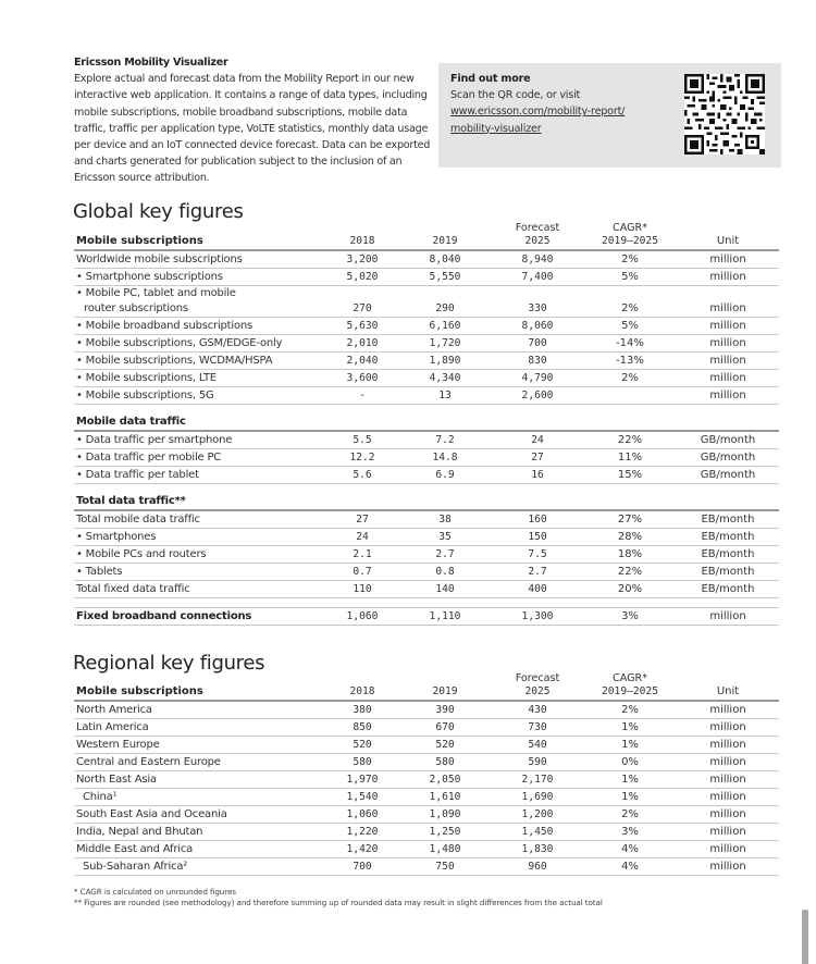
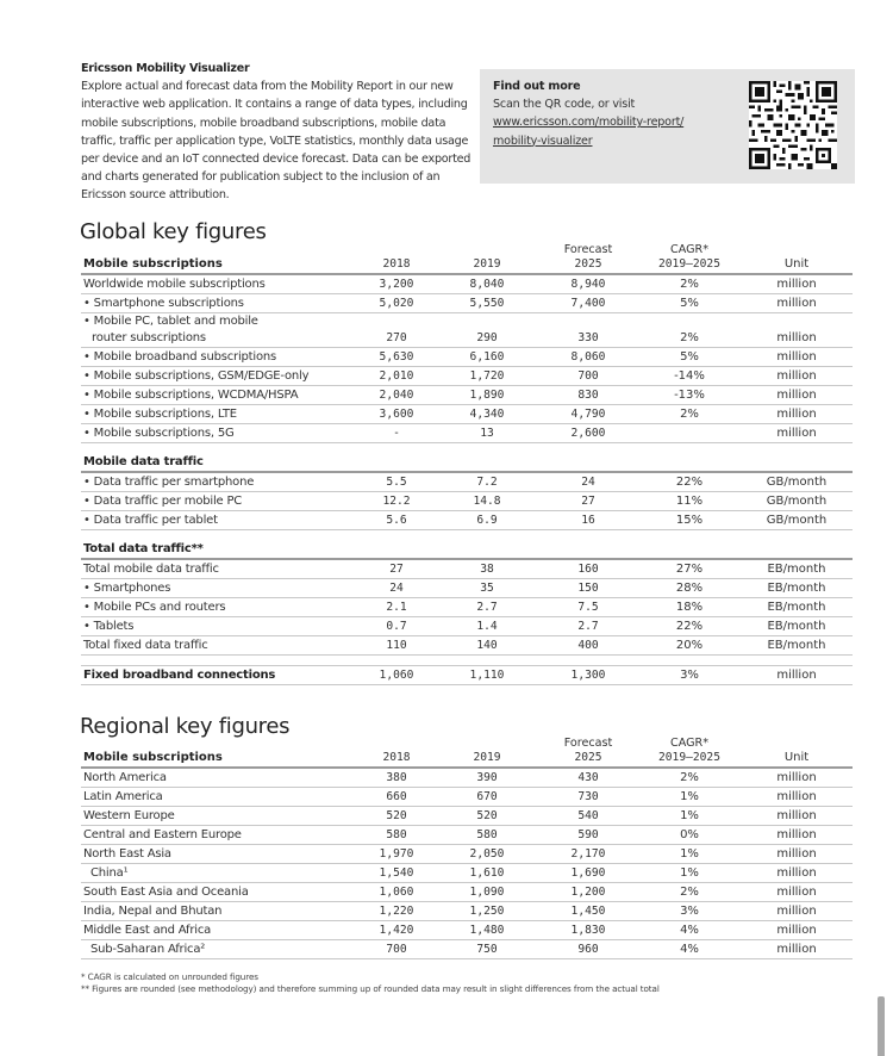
  Ericsson Mobility Visualizer
  Explore actual and forecast data from the Mobility Report in our new interactive web application. It contains a range of data types, including mobile subscriptions, mobile broadband subscriptions, mobile data traffic, traffic per application type, VoLTE statistics, monthly data usage per device and an IoT connected device forecast. Data can be exported and charts generated for publication subject to the inclusion of an Ericsson source attribution.
  Find out more
  Scan the QR code, or visit
  www.ericsson.com/mobility-report/
  mobility-visualizer
  Global key figures
  Mobile subscriptions	2018	2019	Forecast2025	CAGR*2019–2025	Unit
  Worldwide mobile subscriptions	3,200	8,040	8,940	2%	million
  • Smartphone subscriptions	5,020	5,550	7,400	5%	million
  • Mobile PC, tablet and mobilerouter subscriptions	270	290	330	2%	million
  • Mobile broadband subscriptions	5,630	6,160	8,060	5%	million
  • Mobile subscriptions, GSM/EDGE-only	2,010	1,720	700	-14%	million
  • Mobile subscriptions, WCDMA/HSPA	2,040	1,890	830	-13%	million
  • Mobile subscriptions, LTE	3,600	4,340	4,790	2%	million
  • Mobile subscriptions, 5G	-	13	2,600		million
  Mobile data traffic
  • Data traffic per smartphone	5.5	7.2	24	22%	GB/month
  • Data traffic per mobile PC	12.2	14.8	27	11%	GB/month
  • Data traffic per tablet	5.6	6.9	16	15%	GB/month
  Total data traffic**
  Total mobile data traffic	27	38	160	27%	EB/month
  • Smartphones	24	35	150	28%	EB/month
  • Mobile PCs and routers	2.1	2.7	7.5	18%	EB/month
- • Tablets	0.7	0.8	2.7	22%	EB/month
+ • Tablets	0.7	1.4	2.7	22%	EB/month
  Total fixed data traffic	110	140	400	20%	EB/month
  Fixed broadband connections	1,060	1,110	1,300	3%	million
  Regional key figures
  Mobile subscriptions	2018	2019	Forecast2025	CAGR*2019–2025	Unit
  North America	380	390	430	2%	million
- Latin America	850	670	730	1%	million
+ Latin America	660	670	730	1%	million
  Western Europe	520	520	540	1%	million
  Central and Eastern Europe	580	580	590	0%	million
  North East Asia	1,970	2,050	2,170	1%	million
  China¹	1,540	1,610	1,690	1%	million
  South East Asia and Oceania	1,060	1,090	1,200	2%	million
  India, Nepal and Bhutan	1,220	1,250	1,450	3%	million
  Middle East and Africa	1,420	1,480	1,830	4%	million
  Sub-Saharan Africa²	700	750	960	4%	million
  * CAGR is calculated on unrounded figures
  ** Figures are rounded (see methodology) and therefore summing up of rounded data may result in slight differences from the actual total
